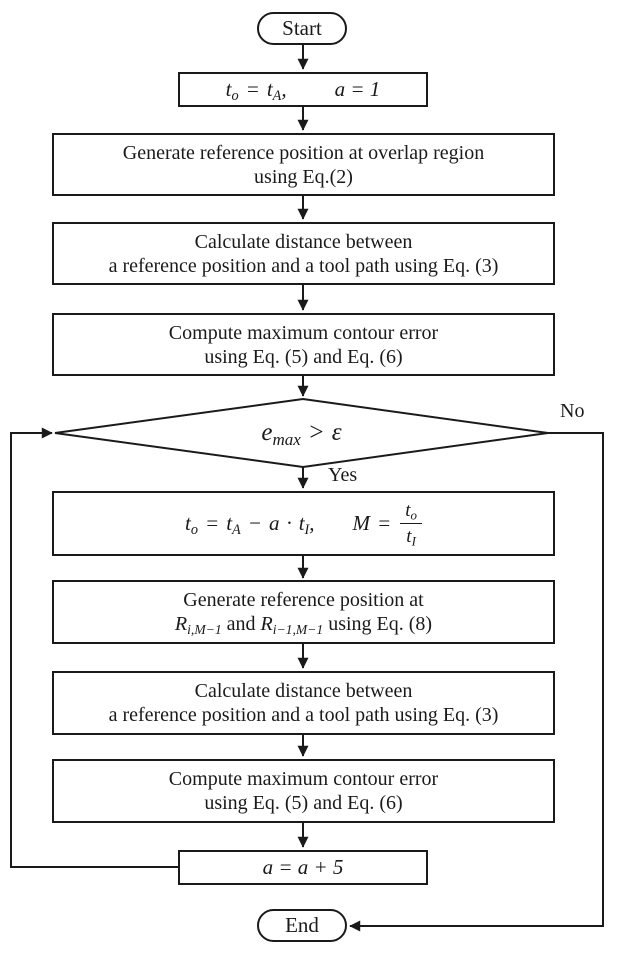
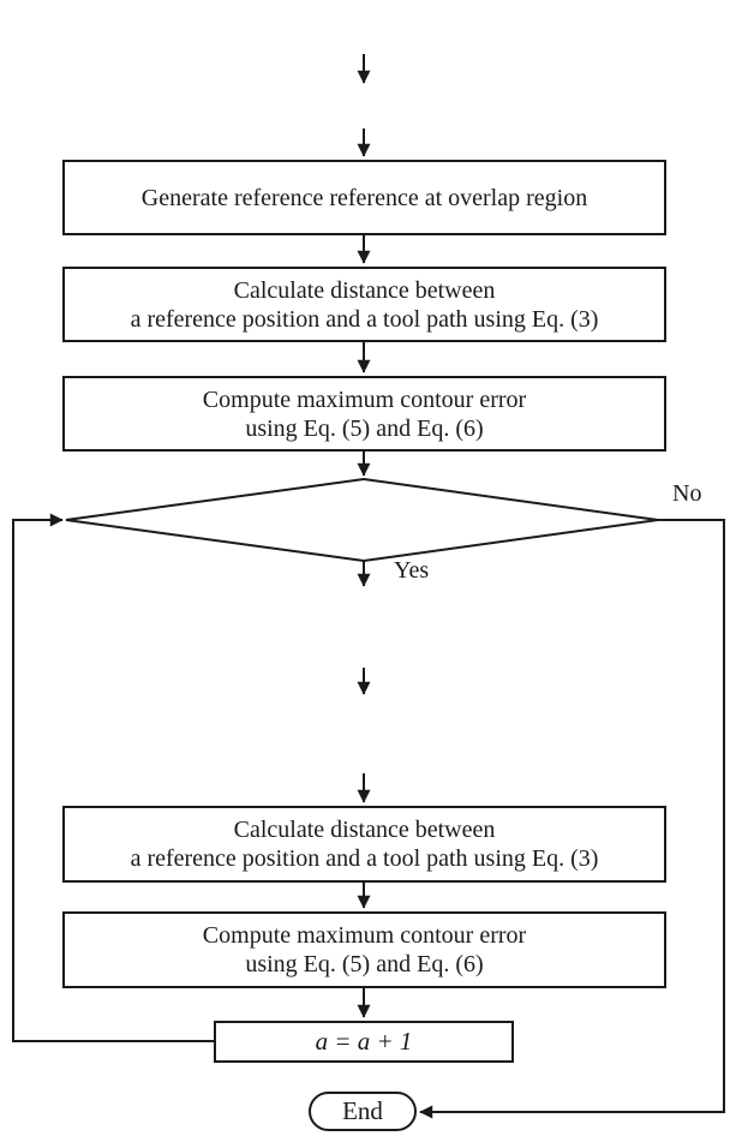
- Start
- to = tA, a = 1
- Generate reference position at overlap region
+ Generate reference reference at overlap region
- using Eq.(2)
  Calculate distance between
  a reference position and a tool path using Eq. (3)
  Compute maximum contour error
  using Eq. (5) and Eq. (6)
- emax > ε
  Yes
  No
- to = tA − a · tI,
- M =
- to
- tI
- Generate reference position at
- Ri,M−1 and Ri−1,M−1 using Eq. (8)
  Calculate distance between
  a reference position and a tool path using Eq. (3)
  Compute maximum contour error
  using Eq. (5) and Eq. (6)
- a = a + 5
+ a = a + 1
  End
